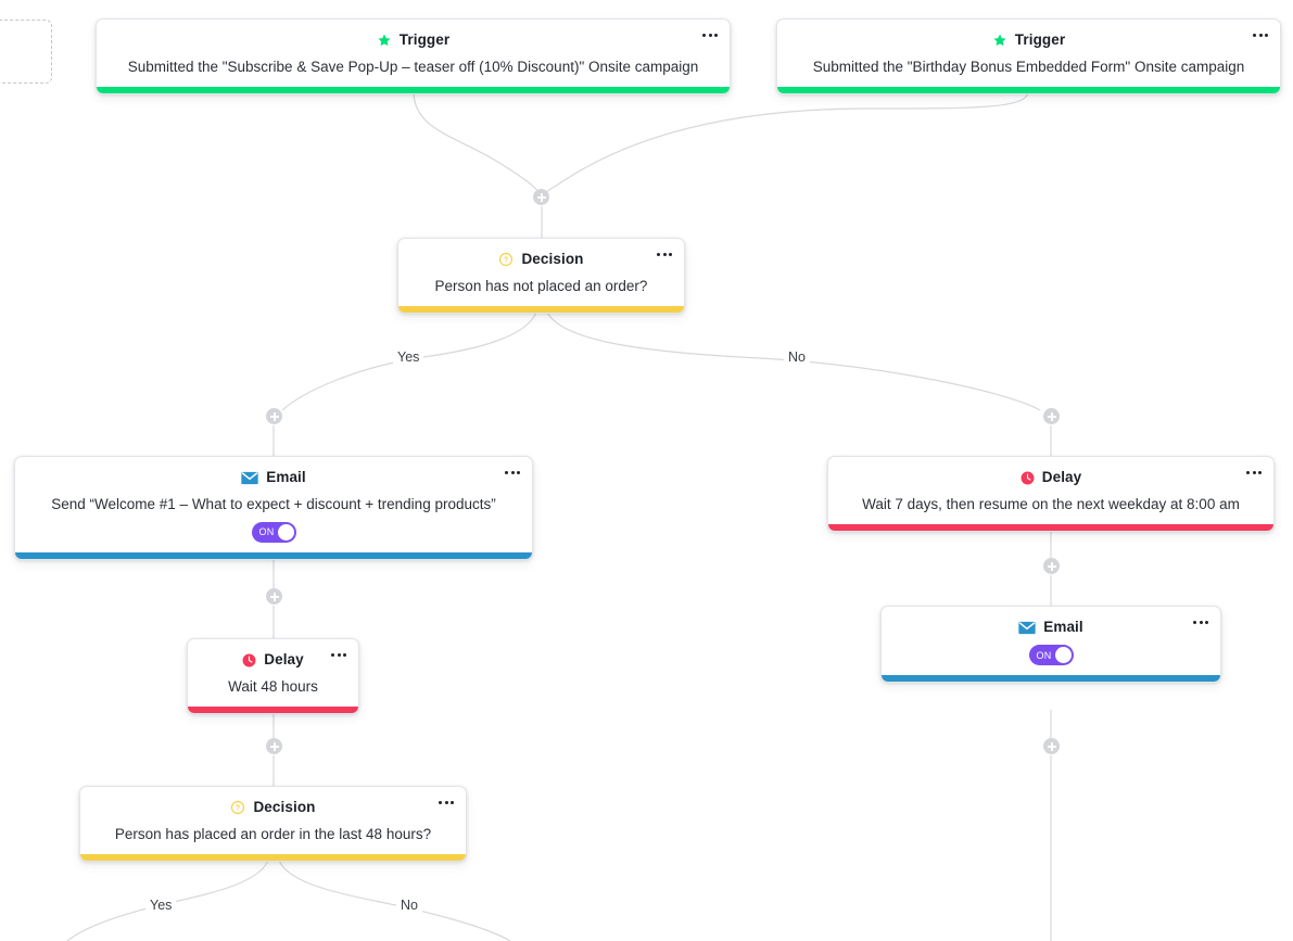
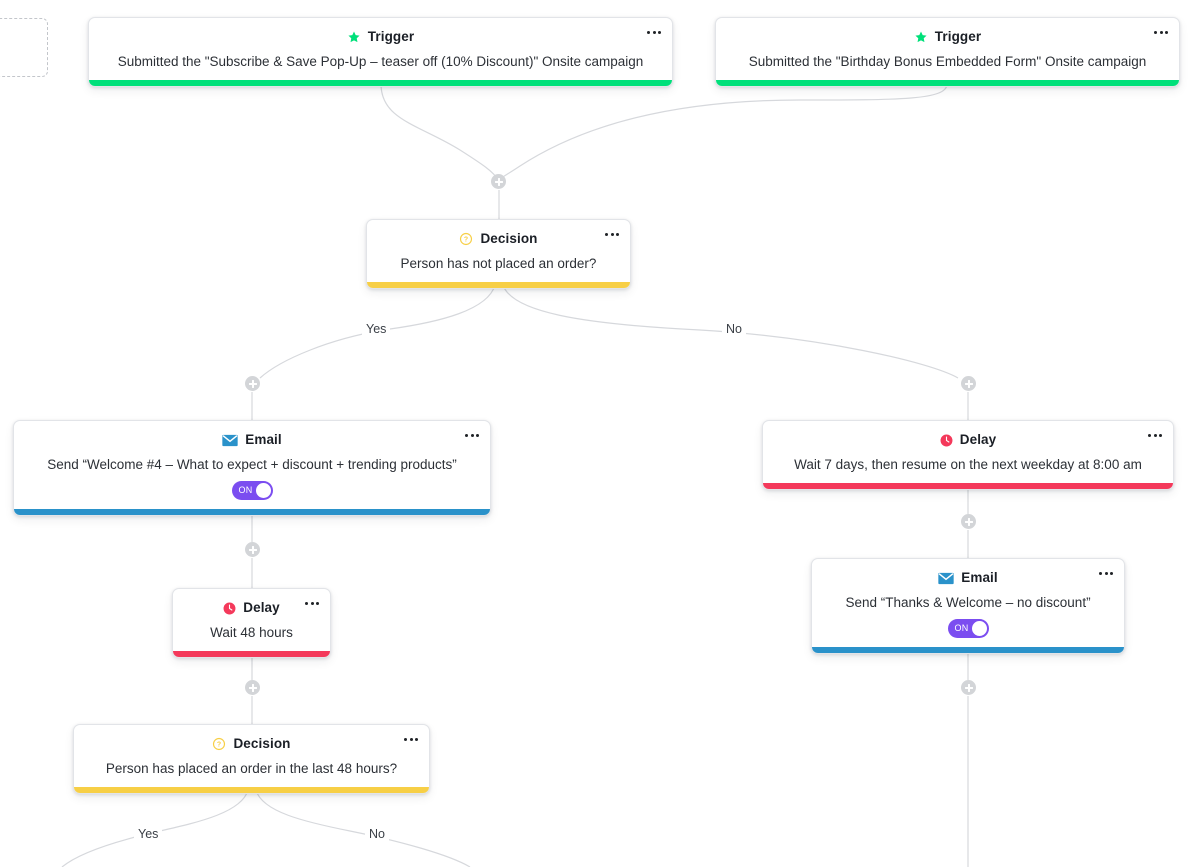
  Trigger
  Submitted the "Subscribe & Save Pop-Up – teaser off (10% Discount)" Onsite campaign
  Trigger
  Submitted the "Birthday Bonus Embedded Form" Onsite campaign
  Decision
  Person has not placed an order?
  Yes
  No
  Email
- Send “Welcome #1 – What to expect + discount + trending products”
+ Send “Welcome #4 – What to expect + discount + trending products”
  ON
  Delay
  Wait 7 days, then resume on the next weekday at 8:00 am
  Email
+ Send “Thanks & Welcome – no discount”
  ON
  Delay
  Wait 48 hours
  Decision
  Person has placed an order in the last 48 hours?
  Yes
  No
